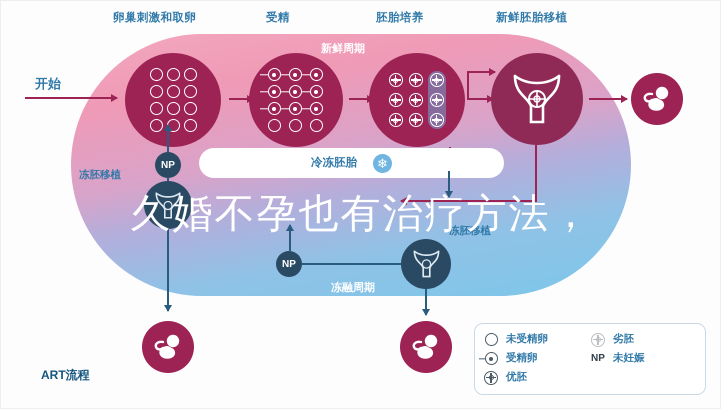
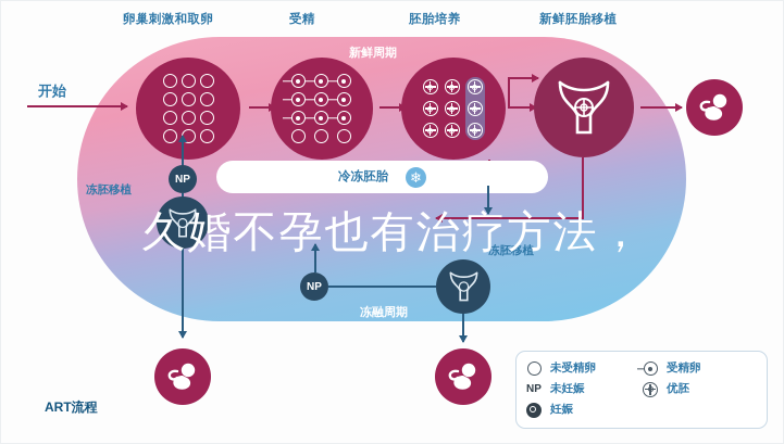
  卵巢刺激和取卵
  受精
  胚胎培养
  新鲜胚胎移植
  新鲜周期
  开始
  冷冻胚胎
  ❄
  冻胚移植
  NP
  NP
  冻融周期
  冻胚移植
  久婚不孕也有治疗方法，
  ART流程
  未受精卵
- 劣胚
  受精卵
  NP
  未妊娠
  优胚
+ 妊娠
